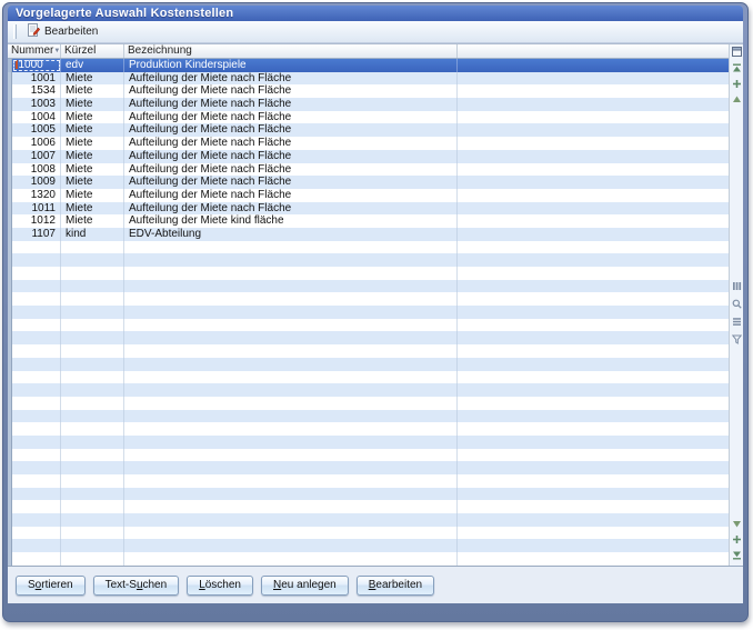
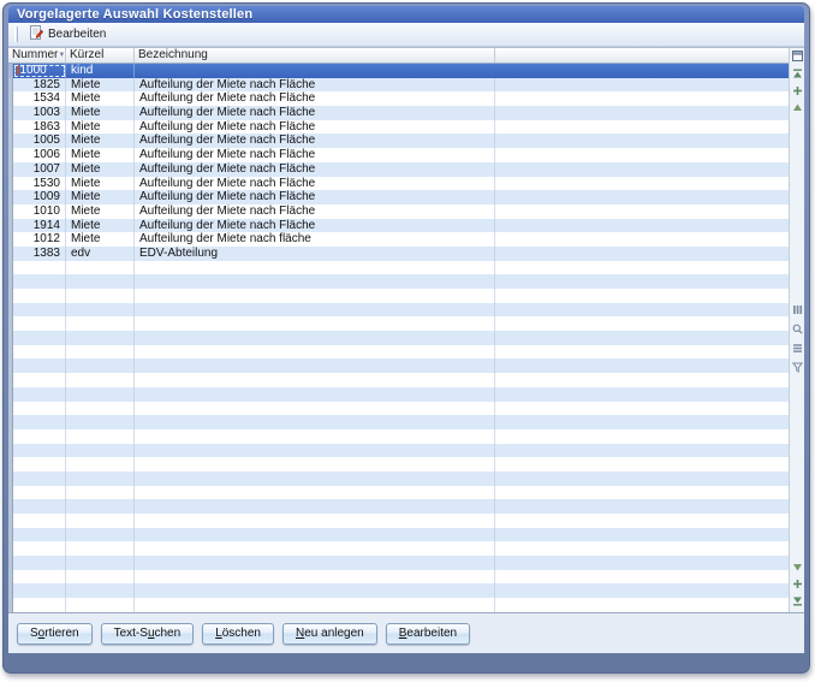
  Vorgelagerte Auswahl Kostenstellen
  Bearbeiten
  Nummer
  Kürzel
  Bezeichnung
  1000
- edv
+ kind
- Produktion Kinderspiele
- 1001
+ 1825
  Miete
  Aufteilung der Miete nach Fläche
  1534
  Miete
  Aufteilung der Miete nach Fläche
  1003
  Miete
  Aufteilung der Miete nach Fläche
- 1004
+ 1863
  Miete
  Aufteilung der Miete nach Fläche
  1005
  Miete
  Aufteilung der Miete nach Fläche
  1006
  Miete
  Aufteilung der Miete nach Fläche
  1007
  Miete
  Aufteilung der Miete nach Fläche
- 1008
+ 1530
  Miete
  Aufteilung der Miete nach Fläche
  1009
  Miete
  Aufteilung der Miete nach Fläche
- 1320
+ 1010
  Miete
  Aufteilung der Miete nach Fläche
- 1011
+ 1914
  Miete
  Aufteilung der Miete nach Fläche
  1012
  Miete
- Aufteilung der Miete kind fläche
+ Aufteilung der Miete nach fläche
- 1107
+ 1383
- kind
+ edv
  EDV-Abteilung
  Sortieren
  Text-Suchen
  Löschen
  Neu anlegen
  Bearbeiten
